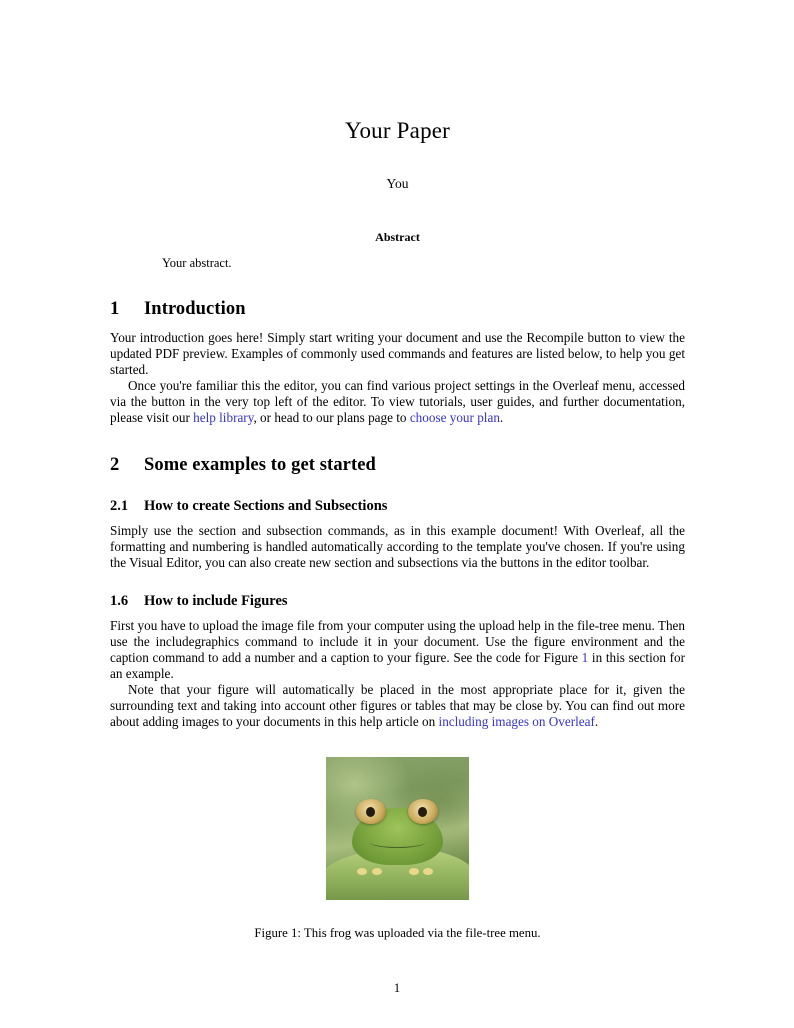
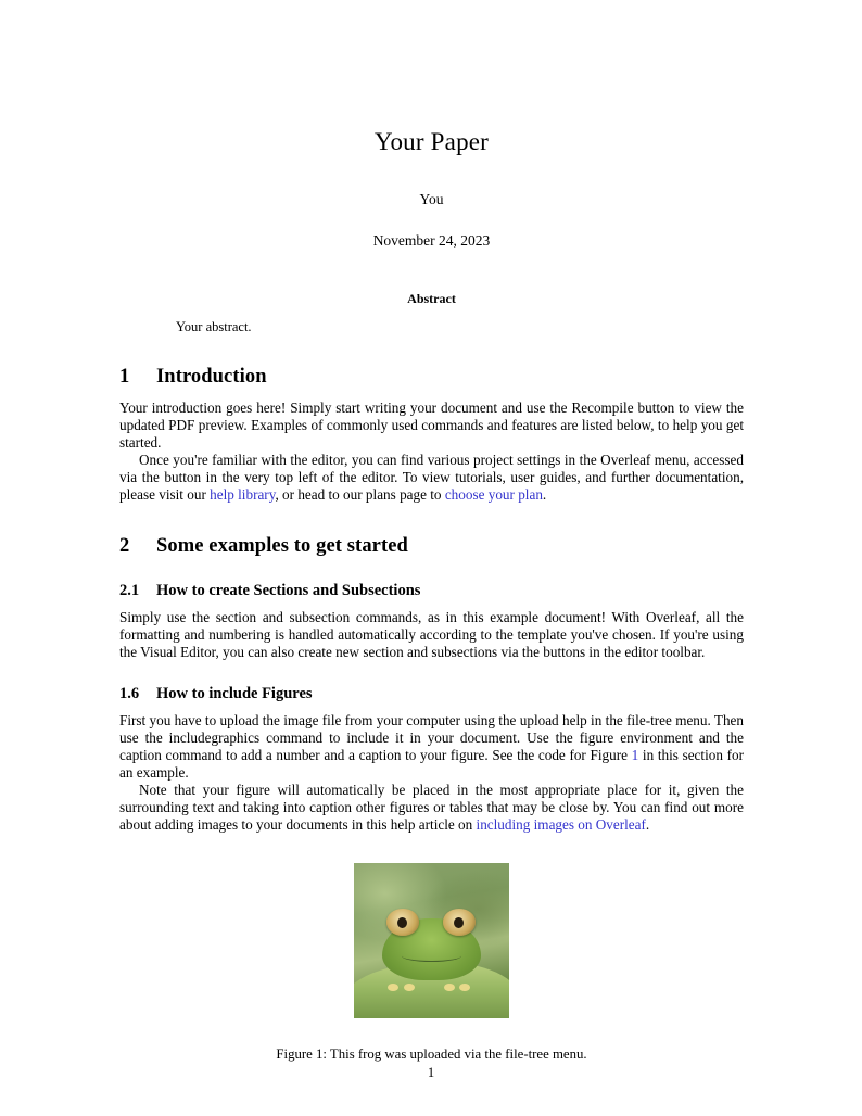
  Your Paper
  You
+ November 24, 2023
  Abstract
  Your abstract.
  1 Introduction
  Your introduction goes here! Simply start writing your document and use the Recompile button to view the updated PDF preview. Examples of commonly used commands and features are listed below, to help you get started.
- Once you're familiar this the editor, you can find various project settings in the Overleaf menu, accessed via the button in the very top left of the editor. To view tutorials, user guides, and further documentation, please visit our help library, or head to our plans page to choose your plan.
+ Once you're familiar with the editor, you can find various project settings in the Overleaf menu, accessed via the button in the very top left of the editor. To view tutorials, user guides, and further documentation, please visit our help library, or head to our plans page to choose your plan.
  2 Some examples to get started
  2.1 How to create Sections and Subsections
  Simply use the section and subsection commands, as in this example document! With Overleaf, all the formatting and numbering is handled automatically according to the template you've chosen. If you're using the Visual Editor, you can also create new section and subsections via the buttons in the editor toolbar.
  1.6 How to include Figures
  First you have to upload the image file from your computer using the upload help in the file-tree menu. Then use the includegraphics command to include it in your document. Use the figure environment and the caption command to add a number and a caption to your figure. See the code for Figure 1 in this section for an example.
- Note that your figure will automatically be placed in the most appropriate place for it, given the surrounding text and taking into account other figures or tables that may be close by. You can find out more about adding images to your documents in this help article on including images on Overleaf.
+ Note that your figure will automatically be placed in the most appropriate place for it, given the surrounding text and taking into caption other figures or tables that may be close by. You can find out more about adding images to your documents in this help article on including images on Overleaf.
  Figure 1: This frog was uploaded via the file-tree menu.
  1
